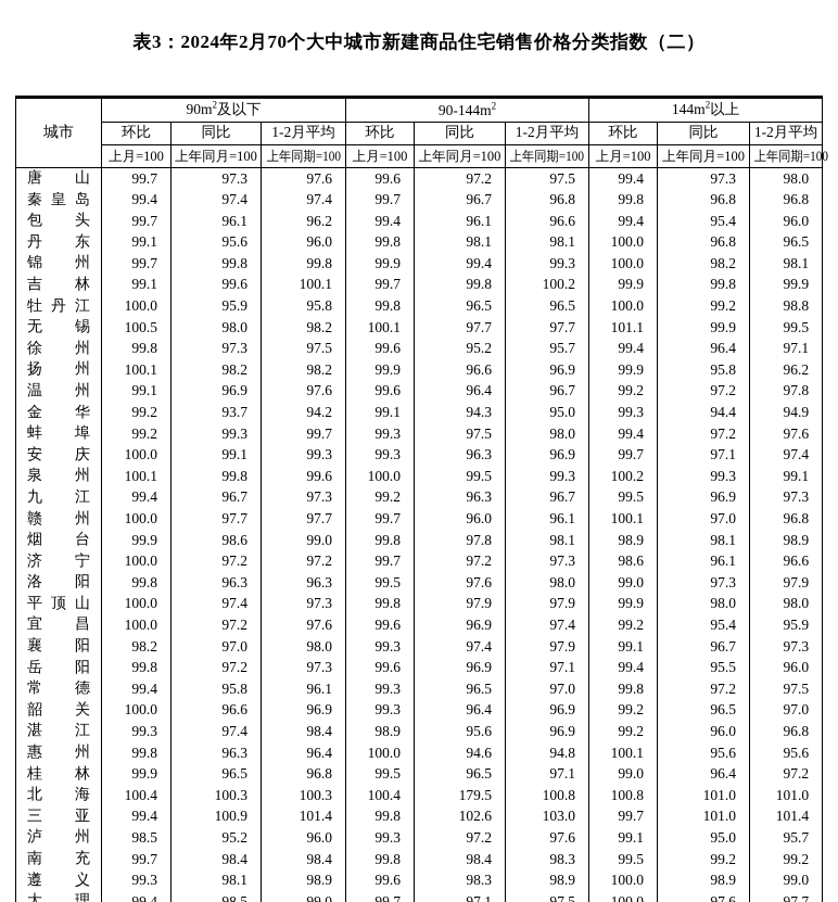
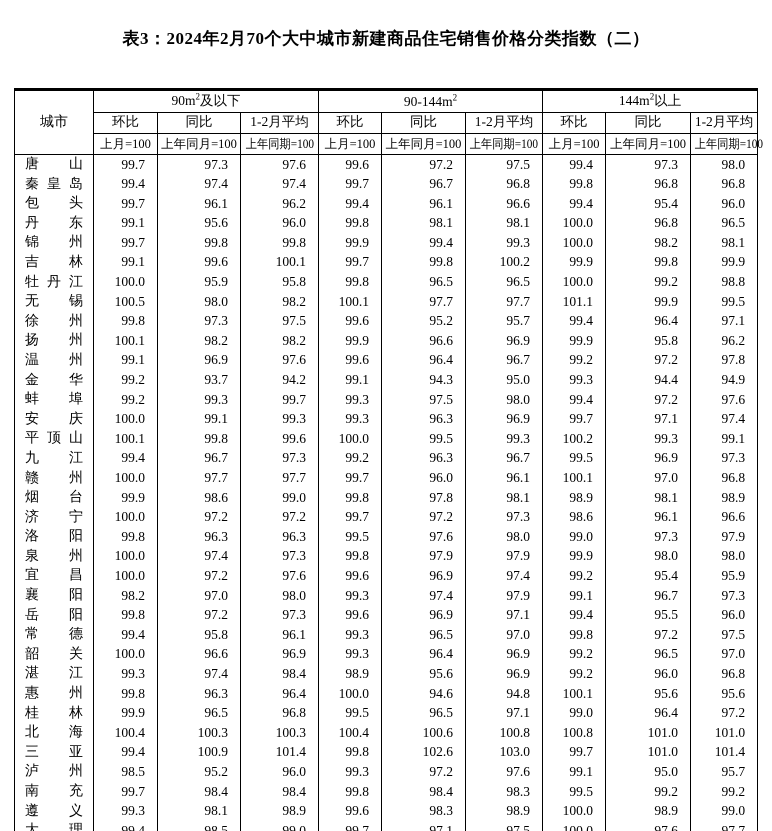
  表3：2024年2月70个大中城市新建商品住宅销售价格分类指数（二）
  城市	90m2及以下	90-144m2	144m2以上
  环比	同比	1-2月平均	环比	同比	1-2月平均	环比	同比	1-2月平均
  上月=100	上年同月=100	上年同期=100	上月=100	上年同月=100	上年同期=100	上月=100	上年同月=100	上年同期=100
  唐山	99.7	97.3	97.6	99.6	97.2	97.5	99.4	97.3	98.0
  秦皇岛	99.4	97.4	97.4	99.7	96.7	96.8	99.8	96.8	96.8
  包头	99.7	96.1	96.2	99.4	96.1	96.6	99.4	95.4	96.0
  丹东	99.1	95.6	96.0	99.8	98.1	98.1	100.0	96.8	96.5
  锦州	99.7	99.8	99.8	99.9	99.4	99.3	100.0	98.2	98.1
  吉林	99.1	99.6	100.1	99.7	99.8	100.2	99.9	99.8	99.9
  牡丹江	100.0	95.9	95.8	99.8	96.5	96.5	100.0	99.2	98.8
  无锡	100.5	98.0	98.2	100.1	97.7	97.7	101.1	99.9	99.5
  徐州	99.8	97.3	97.5	99.6	95.2	95.7	99.4	96.4	97.1
  扬州	100.1	98.2	98.2	99.9	96.6	96.9	99.9	95.8	96.2
  温州	99.1	96.9	97.6	99.6	96.4	96.7	99.2	97.2	97.8
  金华	99.2	93.7	94.2	99.1	94.3	95.0	99.3	94.4	94.9
  蚌埠	99.2	99.3	99.7	99.3	97.5	98.0	99.4	97.2	97.6
  安庆	100.0	99.1	99.3	99.3	96.3	96.9	99.7	97.1	97.4
- 泉州	100.1	99.8	99.6	100.0	99.5	99.3	100.2	99.3	99.1
+ 平顶山	100.1	99.8	99.6	100.0	99.5	99.3	100.2	99.3	99.1
  九江	99.4	96.7	97.3	99.2	96.3	96.7	99.5	96.9	97.3
  赣州	100.0	97.7	97.7	99.7	96.0	96.1	100.1	97.0	96.8
  烟台	99.9	98.6	99.0	99.8	97.8	98.1	98.9	98.1	98.9
  济宁	100.0	97.2	97.2	99.7	97.2	97.3	98.6	96.1	96.6
  洛阳	99.8	96.3	96.3	99.5	97.6	98.0	99.0	97.3	97.9
- 平顶山	100.0	97.4	97.3	99.8	97.9	97.9	99.9	98.0	98.0
+ 泉州	100.0	97.4	97.3	99.8	97.9	97.9	99.9	98.0	98.0
  宜昌	100.0	97.2	97.6	99.6	96.9	97.4	99.2	95.4	95.9
  襄阳	98.2	97.0	98.0	99.3	97.4	97.9	99.1	96.7	97.3
  岳阳	99.8	97.2	97.3	99.6	96.9	97.1	99.4	95.5	96.0
  常德	99.4	95.8	96.1	99.3	96.5	97.0	99.8	97.2	97.5
  韶关	100.0	96.6	96.9	99.3	96.4	96.9	99.2	96.5	97.0
  湛江	99.3	97.4	98.4	98.9	95.6	96.9	99.2	96.0	96.8
  惠州	99.8	96.3	96.4	100.0	94.6	94.8	100.1	95.6	95.6
  桂林	99.9	96.5	96.8	99.5	96.5	97.1	99.0	96.4	97.2
- 北海	100.4	100.3	100.3	100.4	179.5	100.8	100.8	101.0	101.0
+ 北海	100.4	100.3	100.3	100.4	100.6	100.8	100.8	101.0	101.0
  三亚	99.4	100.9	101.4	99.8	102.6	103.0	99.7	101.0	101.4
  泸州	98.5	95.2	96.0	99.3	97.2	97.6	99.1	95.0	95.7
  南充	99.7	98.4	98.4	99.8	98.4	98.3	99.5	99.2	99.2
  遵义	99.3	98.1	98.9	99.6	98.3	98.9	100.0	98.9	99.0
  	99.4	98.5	99.0	99.7	97.1	97.5	100.0	97.6	97.7
